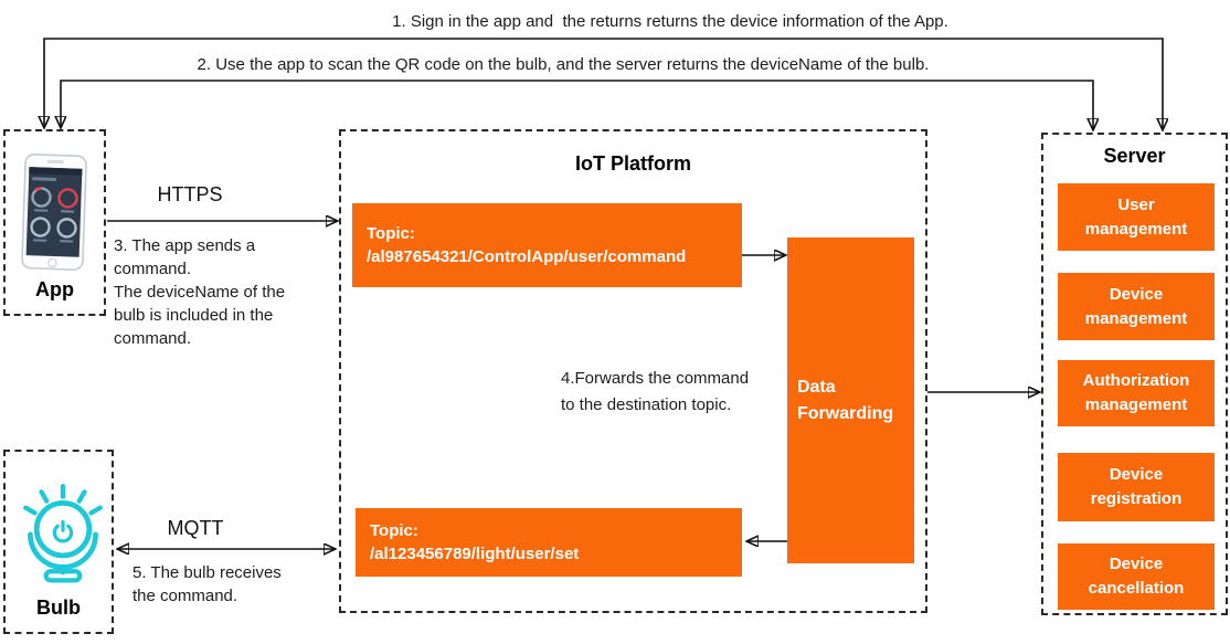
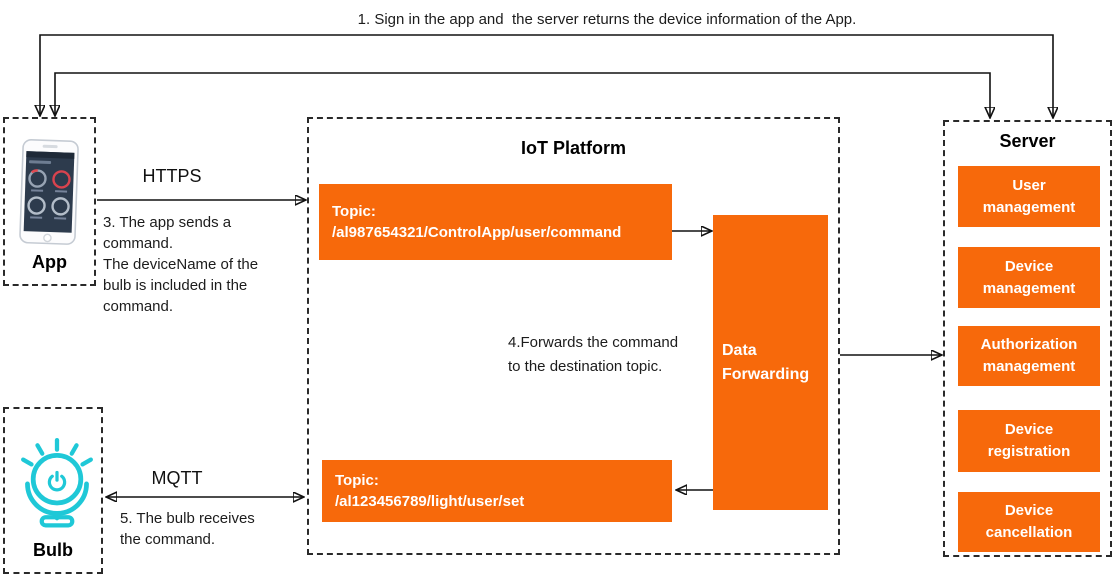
- 1. Sign in the app and the returns returns the device information of the App.
+ 1. Sign in the app and the server returns the device information of the App.
- 2. Use the app to scan the QR code on the bulb, and the server returns the deviceName of the bulb.
  App
  Bulb
  IoT Platform
  Topic:
  /al987654321/ControlApp/user/command
  Topic:
  /al123456789/light/user/set
  Data
  Forwarding
  Server
  User
  management
  Device
  management
  Authorization
  management
  Device
  registration
  Device
  cancellation
  HTTPS
  3. The app sends a
  command.
  The deviceName of the
  bulb is included in the
  command.
  4.Forwards the command
  to the destination topic.
  MQTT
  5. The bulb receives
  the command.
